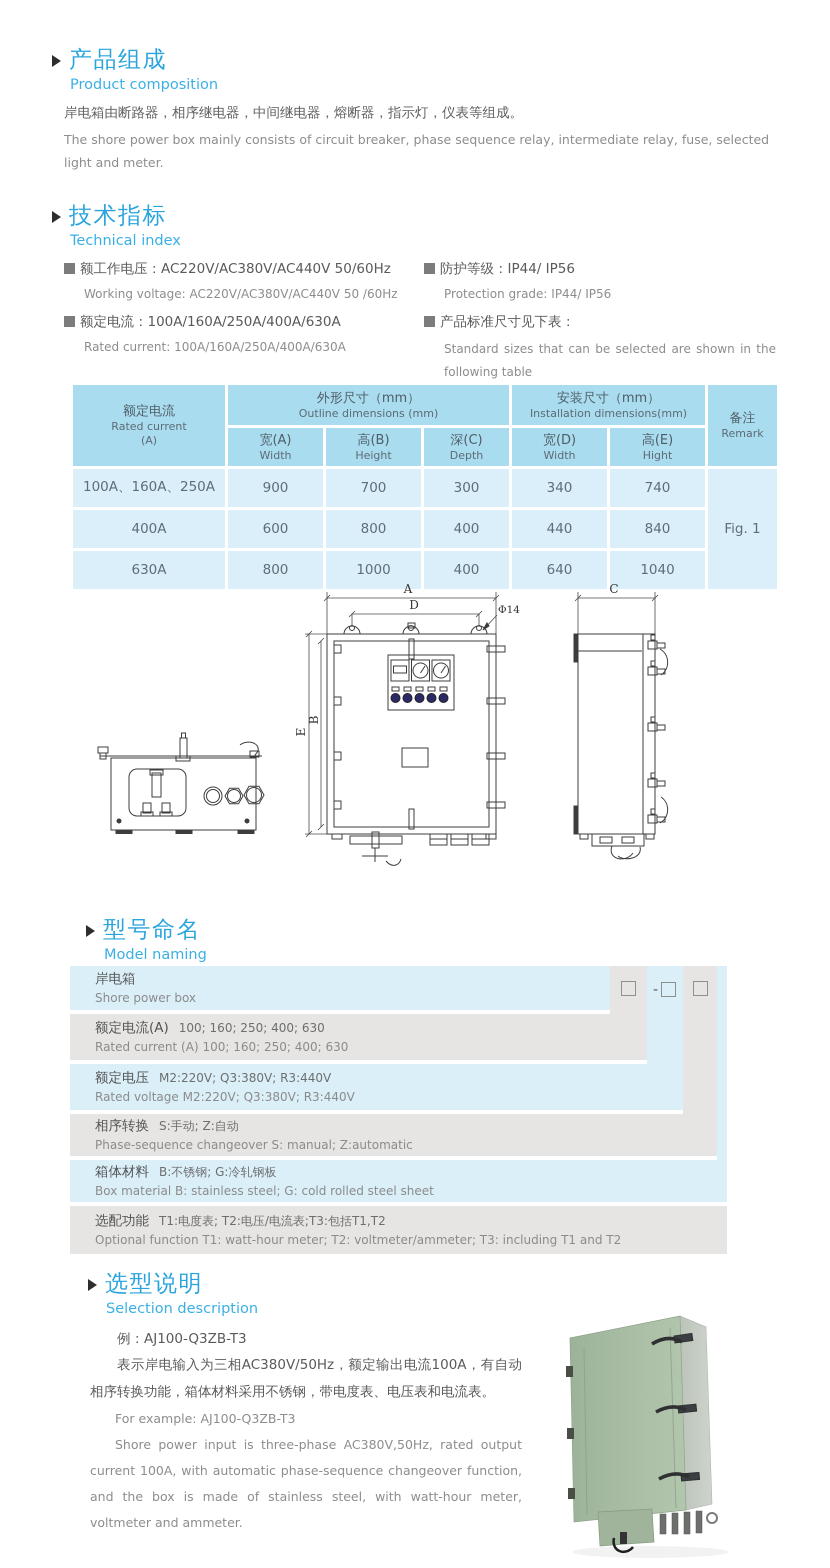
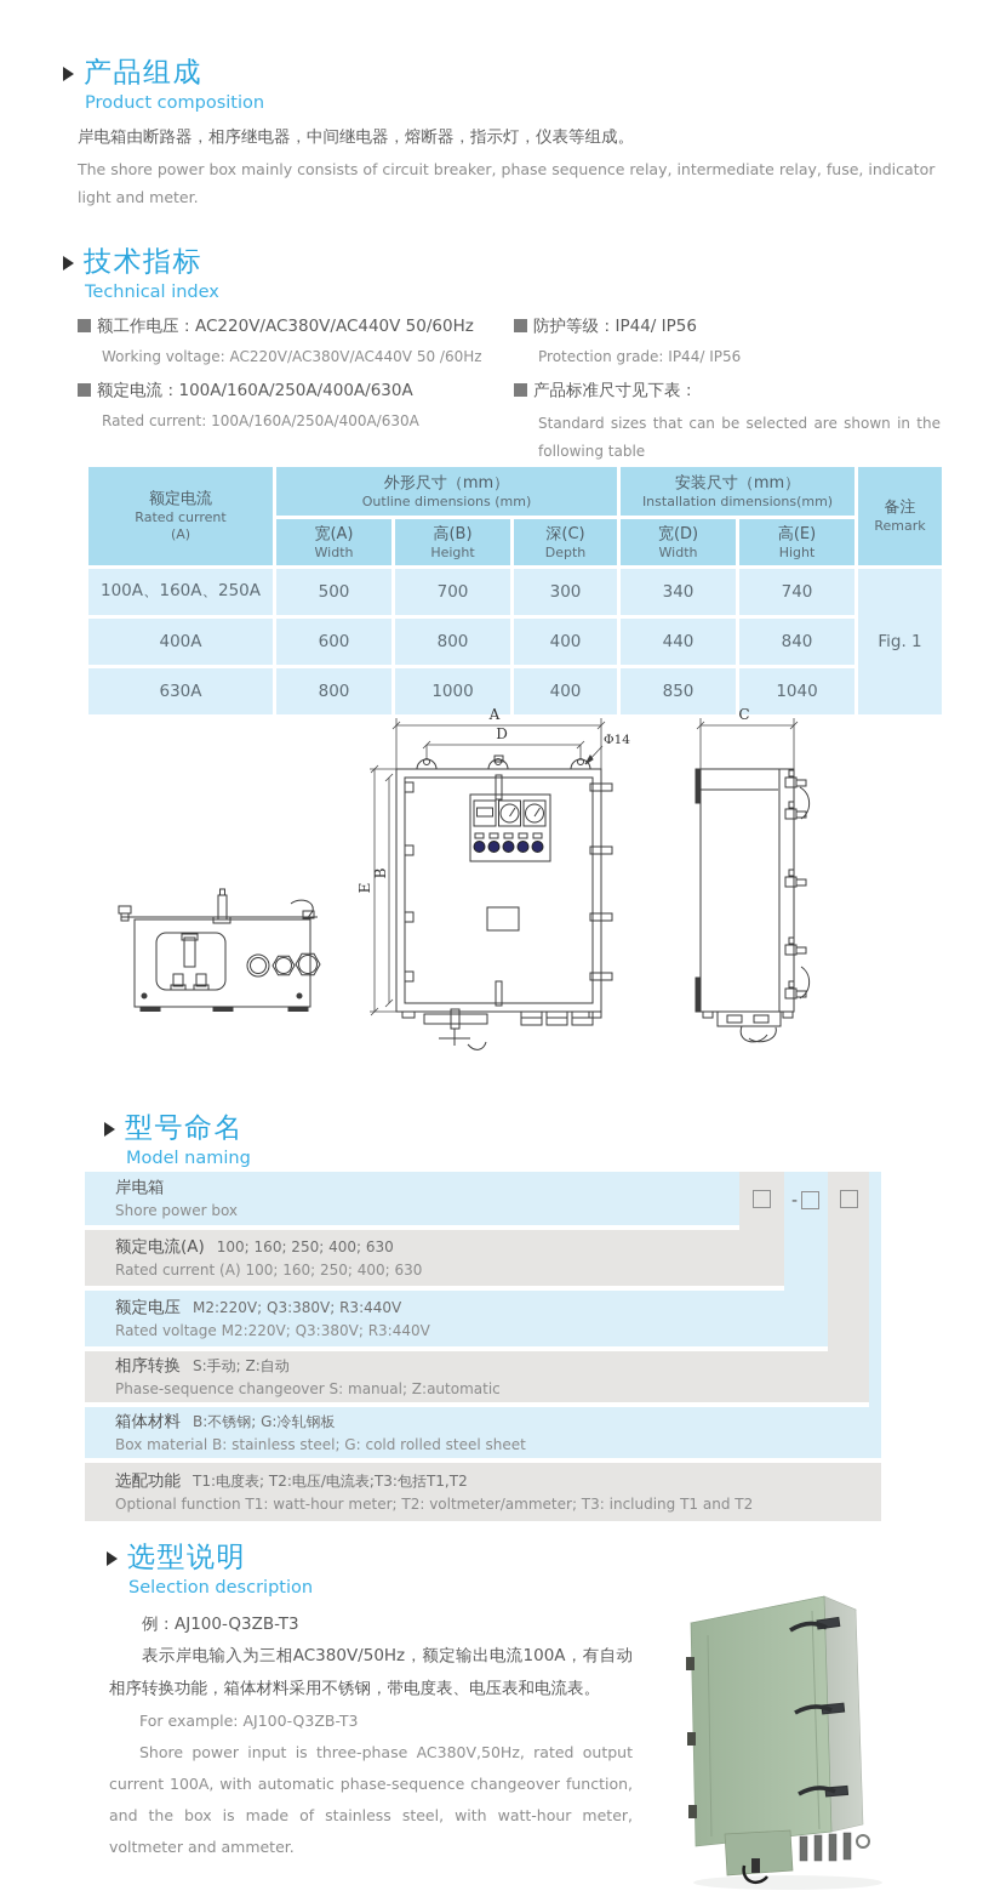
  产品组成
  Product composition
  岸电箱由断路器，相序继电器，中间继电器，熔断器，指示灯，仪表等组成。
- The shore power box mainly consists of circuit breaker, phase sequence relay, intermediate relay, fuse, selected light and meter.
+ The shore power box mainly consists of circuit breaker, phase sequence relay, intermediate relay, fuse, indicator light and meter.
  技术指标
  Technical index
  额工作电压：AC220V/AC380V/AC440V 50/60Hz
  Working voltage: AC220V/AC380V/AC440V 50 /60Hz
  额定电流：100A/160A/250A/400A/630A
  Rated current: 100A/160A/250A/400A/630A
  防护等级：IP44/ IP56
  Protection grade: IP44/ IP56
  产品标准尺寸见下表：
  Standard sizes that can be selected are shown in the following table
  额定电流 Rated current (A)	外形尺寸（mm） Outline dimensions (mm)	安装尺寸（mm） Installation dimensions(mm)	备注 Remark
  宽(A)Width	高(B)Height	深(C)Depth	宽(D)Width	高(E)Hight
- 100A、160A、250A	900	700	300	340	740	Fig. 1
+ 100A、160A、250A	500	700	300	340	740	Fig. 1
  400A	600	800	400	440	840
- 630A	800	1000	400	640	1040
+ 630A	800	1000	400	850	1040
  A
  D
  Φ14
  C
  型号命名
  Model naming
  -
  岸电箱
  Shore power box
  额定电流(A) 100; 160; 250; 400; 630
  Rated current (A) 100; 160; 250; 400; 630
  额定电压 M2:220V; Q3:380V; R3:440V
  Rated voltage M2:220V; Q3:380V; R3:440V
  相序转换 S:手动; Z:自动
  Phase-sequence changeover S: manual; Z:automatic
  箱体材料 B:不锈钢; G:冷轧钢板
  Box material B: stainless steel; G: cold rolled steel sheet
  选配功能 T1:电度表; T2:电压/电流表;T3:包括T1,T2
  Optional function T1: watt-hour meter; T2: voltmeter/ammeter; T3: including T1 and T2
  选型说明
  Selection description
  例：AJ100-Q3ZB-T3
  表示岸电输入为三相AC380V/50Hz，额定输出电流100A，有自动相序转换功能，箱体材料采用不锈钢，带电度表、电压表和电流表。
  For example: AJ100-Q3ZB-T3
  Shore power input is three-phase AC380V,50Hz, rated output current 100A, with automatic phase-sequence changeover function, and the box is made of stainless steel, with watt-hour meter, voltmeter and ammeter.
